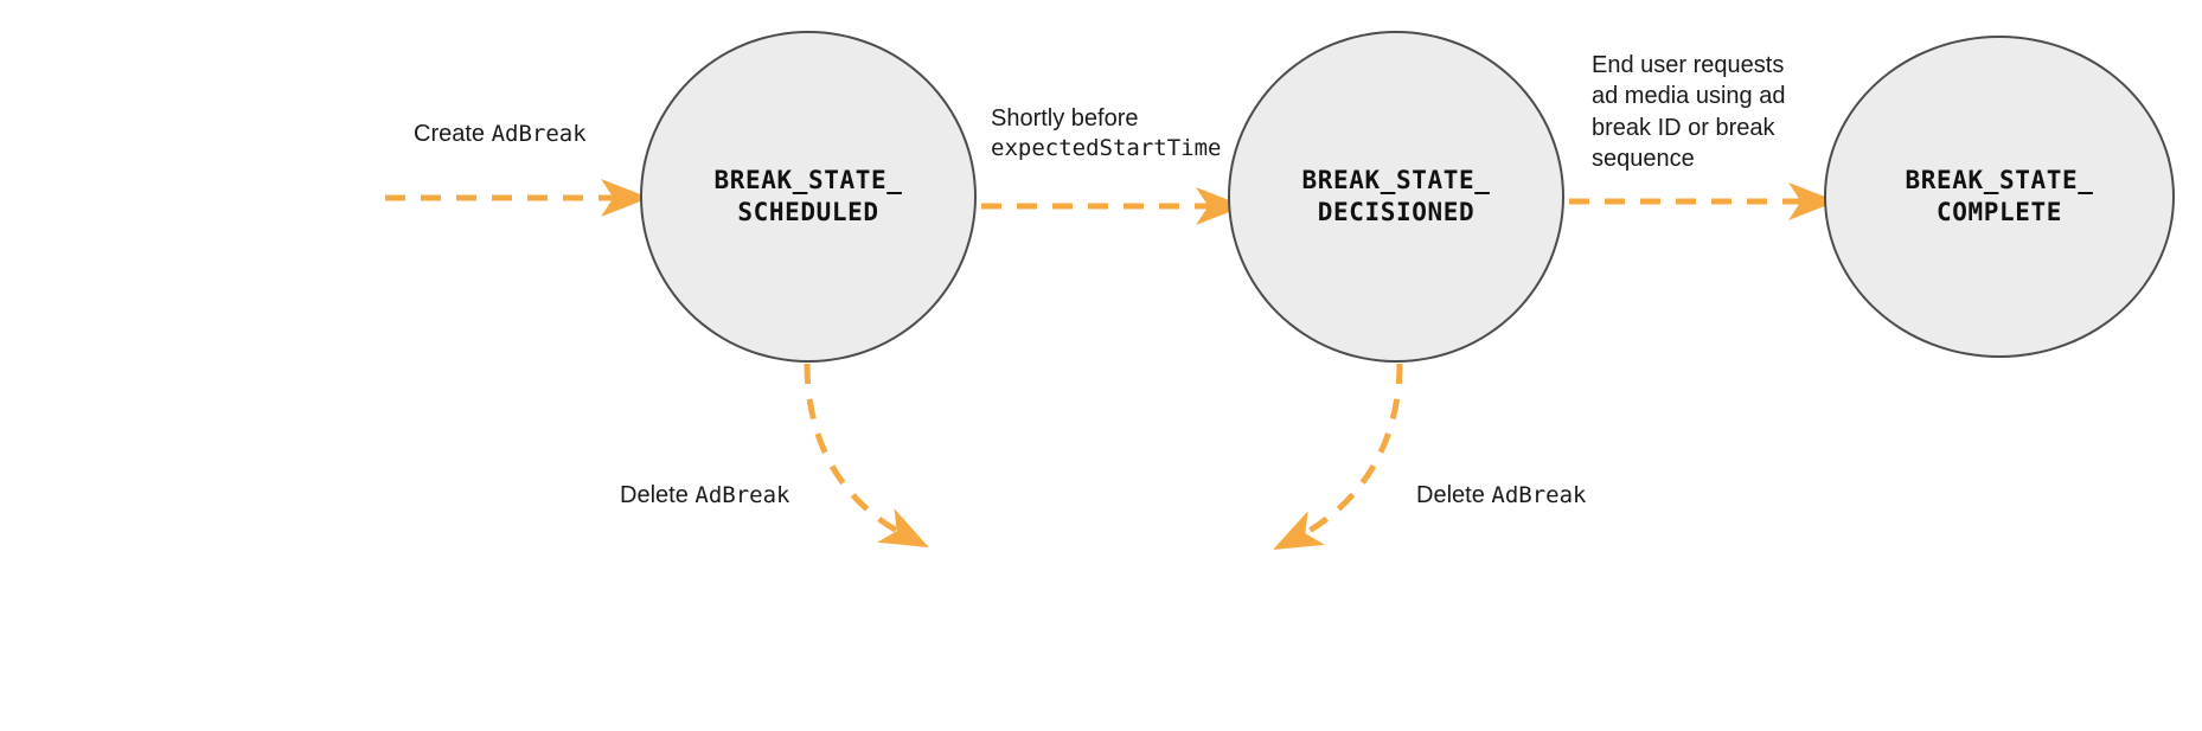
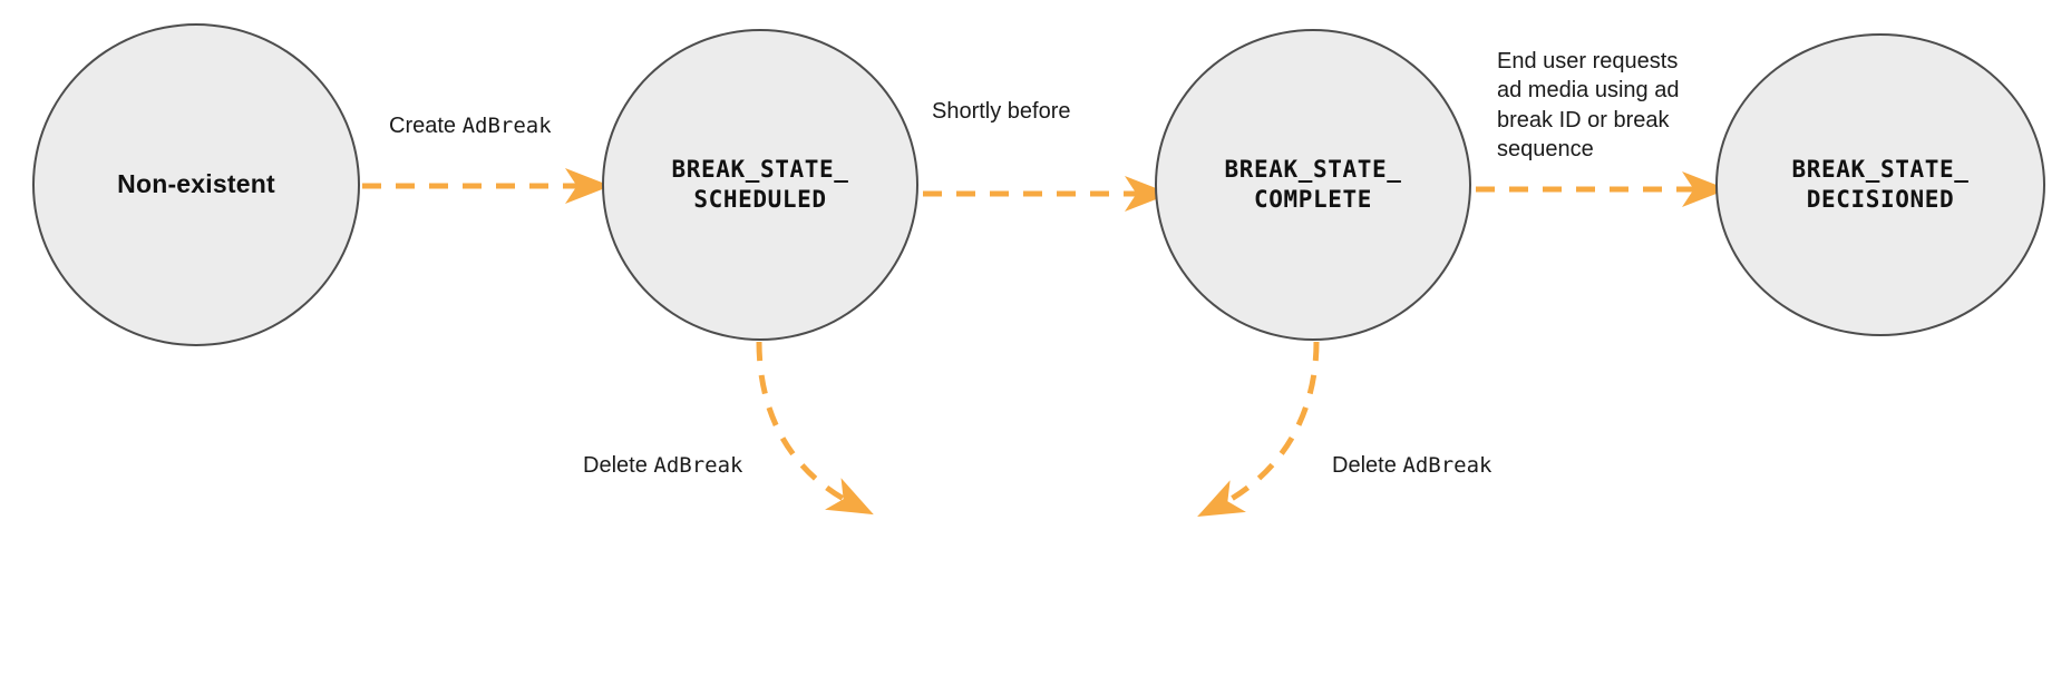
+ Non-existent
  BREAK_STATE_
  SCHEDULED
  BREAK_STATE_
- DECISIONED
+ COMPLETE
  BREAK_STATE_
- COMPLETE
+ DECISIONED
  Create AdBreak
  Shortly before
- expectedStartTime
  End user requests ad media using ad break ID or break sequence
  Delete AdBreak
  Delete AdBreak
